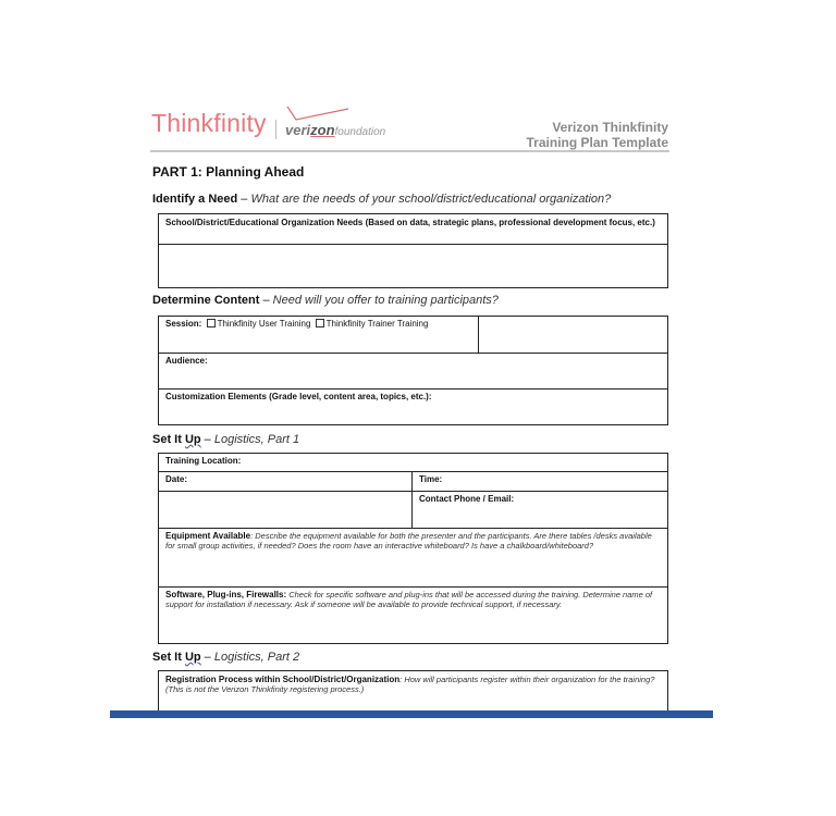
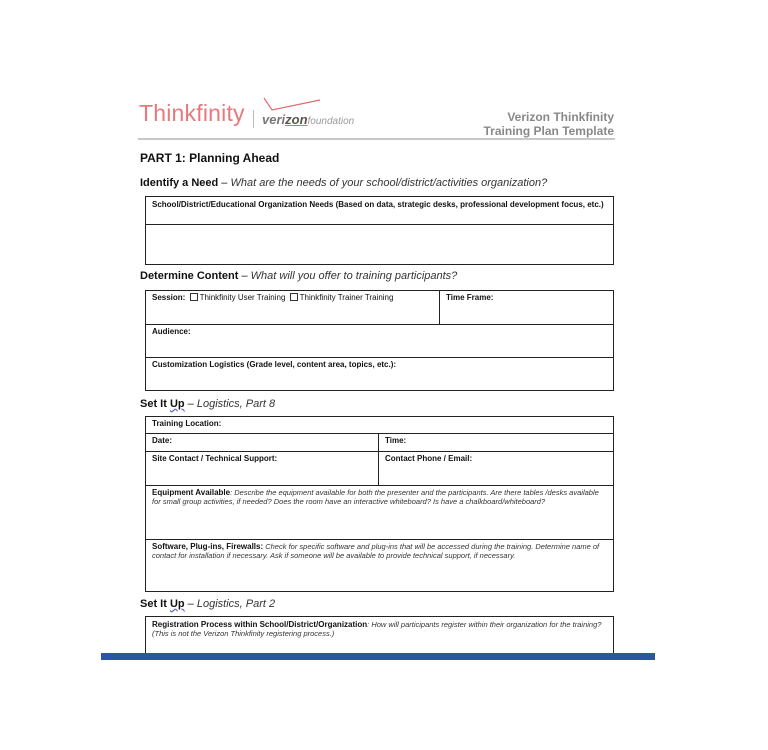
  Thinkfinity
  verizonfoundation
  Verizon Thinkfinity
  Training Plan Template
  PART 1: Planning Ahead
- Identify a Need – What are the needs of your school/district/educational organization?
+ Identify a Need – What are the needs of your school/district/activities organization?
- School/District/Educational Organization Needs (Based on data, strategic plans, professional development focus, etc.)
+ School/District/Educational Organization Needs (Based on data, strategic desks, professional development focus, etc.)
- Determine Content – Need will you offer to training participants?
+ Determine Content – What will you offer to training participants?
  Session: Thinkfinity User Training Thinkfinity Trainer Training
+ Time Frame:
  Audience:
- Customization Elements (Grade level, content area, topics, etc.):
+ Customization Logistics (Grade level, content area, topics, etc.):
- Set It Up – Logistics, Part 1
+ Set It Up – Logistics, Part 8
  Training Location:
  Date:
  Time:
+ Site Contact / Technical Support:
  Contact Phone / Email:
  Equipment Available: Describe the equipment available for both the presenter and the participants. Are there tables /desks available for small group activities, if needed? Does the room have an interactive whiteboard? Is have a chalkboard/whiteboard?
- Software, Plug-ins, Firewalls: Check for specific software and plug-ins that will be accessed during the training. Determine name of support for installation if necessary. Ask if someone will be available to provide technical support, if necessary.
+ Software, Plug-ins, Firewalls: Check for specific software and plug-ins that will be accessed during the training. Determine name of contact for installation if necessary. Ask if someone will be available to provide technical support, if necessary.
  Set It Up – Logistics, Part 2
  Registration Process within School/District/Organization: How will participants register within their organization for the training? (This is not the Verizon Thinkfinity registering process.)
